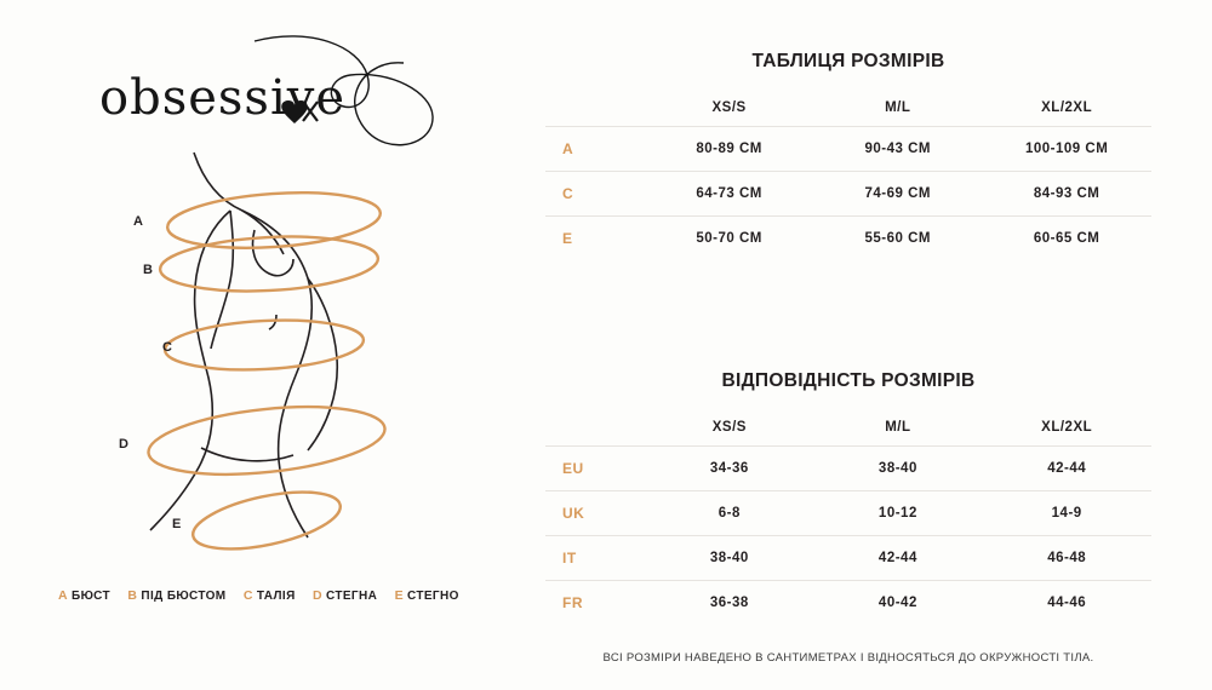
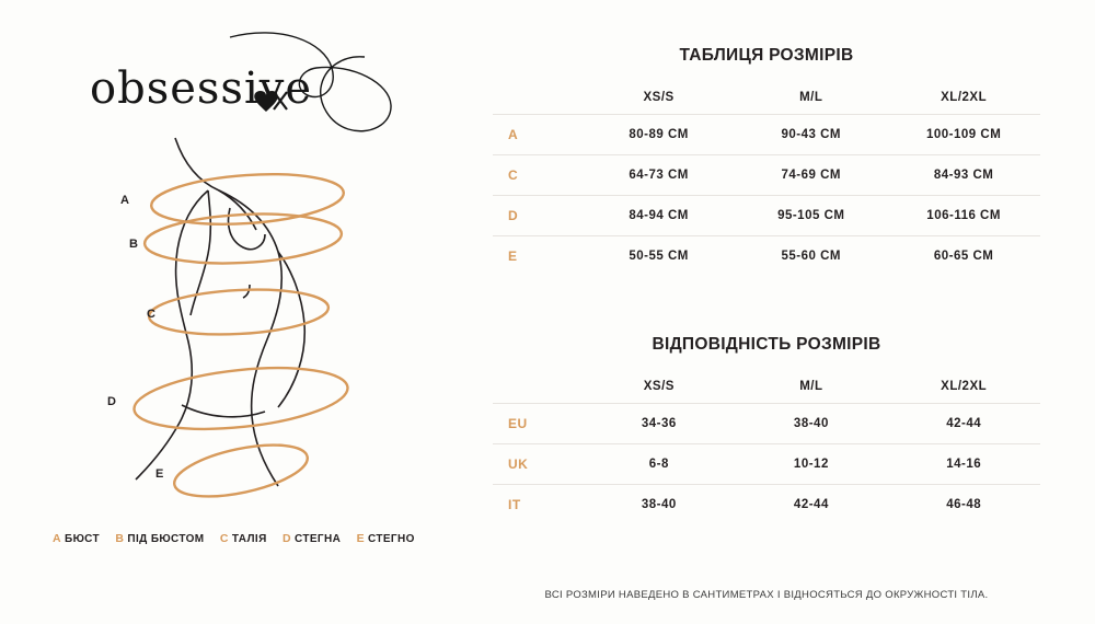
  obsessive
  A
  B
  C
  D
  E
  A БЮСТ B ПІД БЮСТОМ C ТАЛІЯ D СТЕГНА E СТЕГНО
  ТАБЛИЦЯ РОЗМІРІВ
  	XS/S	M/L	XL/2XL
  A	80-89 CM	90-43 CM	100-109 CM
  C	64-73 CM	74-69 CM	84-93 CM
+ D	84-94 CM	95-105 CM	106-116 CM
- E	50-70 CM	55-60 CM	60-65 CM
+ E	50-55 CM	55-60 CM	60-65 CM
  ВІДПОВІДНІСТЬ РОЗМІРІВ
  	XS/S	M/L	XL/2XL
  EU	34-36	38-40	42-44
- UK	6-8	10-12	14-9
+ UK	6-8	10-12	14-16
  IT	38-40	42-44	46-48
- FR	36-38	40-42	44-46
  ВСІ РОЗМІРИ НАВЕДЕНО В САНТИМЕТРАХ І ВІДНОСЯТЬСЯ ДО ОКРУЖНОСТІ ТІЛА.
